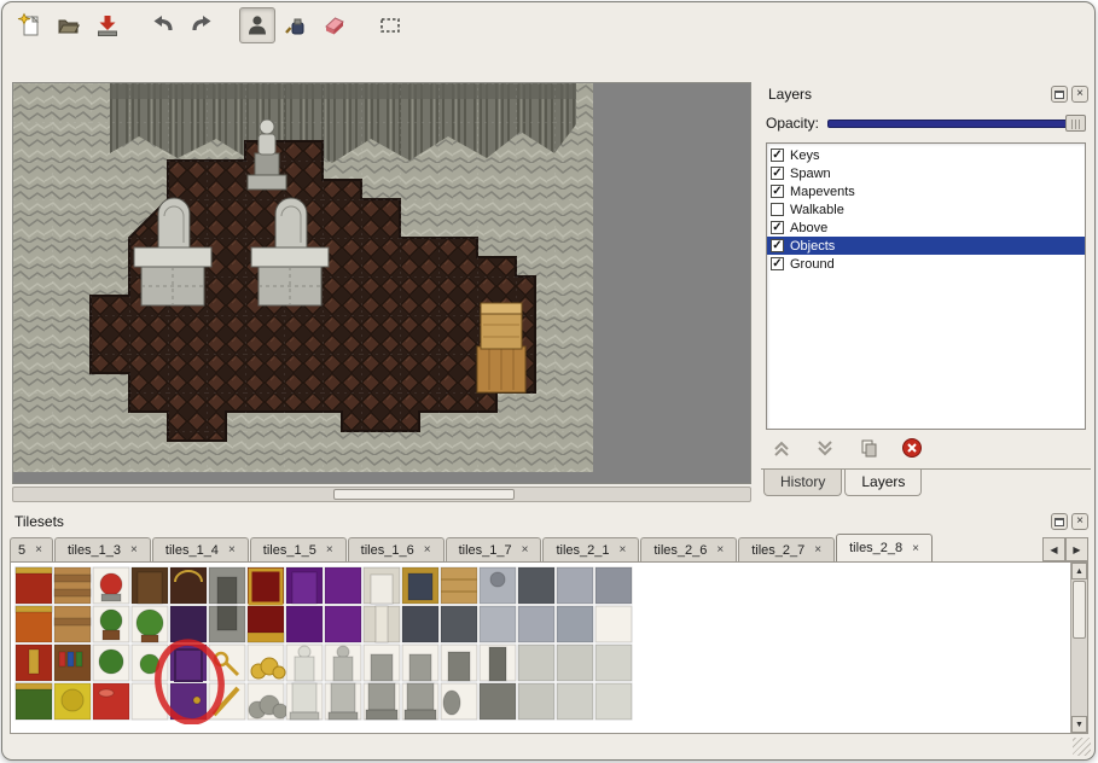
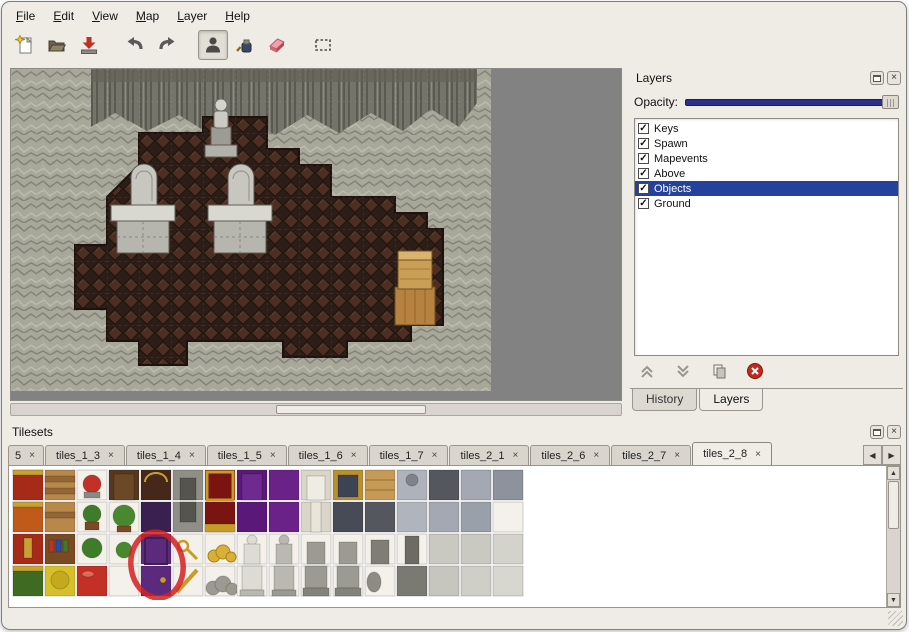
+ File
+ Edit
+ View
+ Map
+ Layer
+ Help
  Layers
  ×
  Opacity:
  ✓
  Keys
  ✓
  Spawn
  ✓
  Mapevents
- Walkable
  ✓
  Above
  ✓
  Objects
  ✓
  Ground
  History
  Layers
  Tilesets
  ×
  5
  ×
  tiles_1_3
  ×
  tiles_1_4
  ×
  tiles_1_5
  ×
  tiles_1_6
  ×
  tiles_1_7
  ×
  tiles_2_1
  ×
  tiles_2_6
  ×
  tiles_2_7
  ×
  tiles_2_8
  ×
  ◀
  ▶
